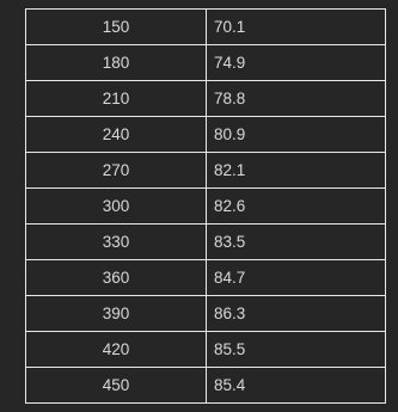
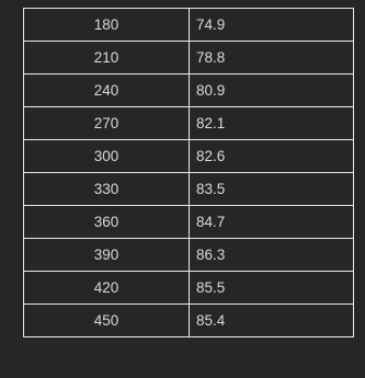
- 150	70.1
  180	74.9
  210	78.8
  240	80.9
  270	82.1
  300	82.6
  330	83.5
  360	84.7
  390	86.3
  420	85.5
  450	85.4
